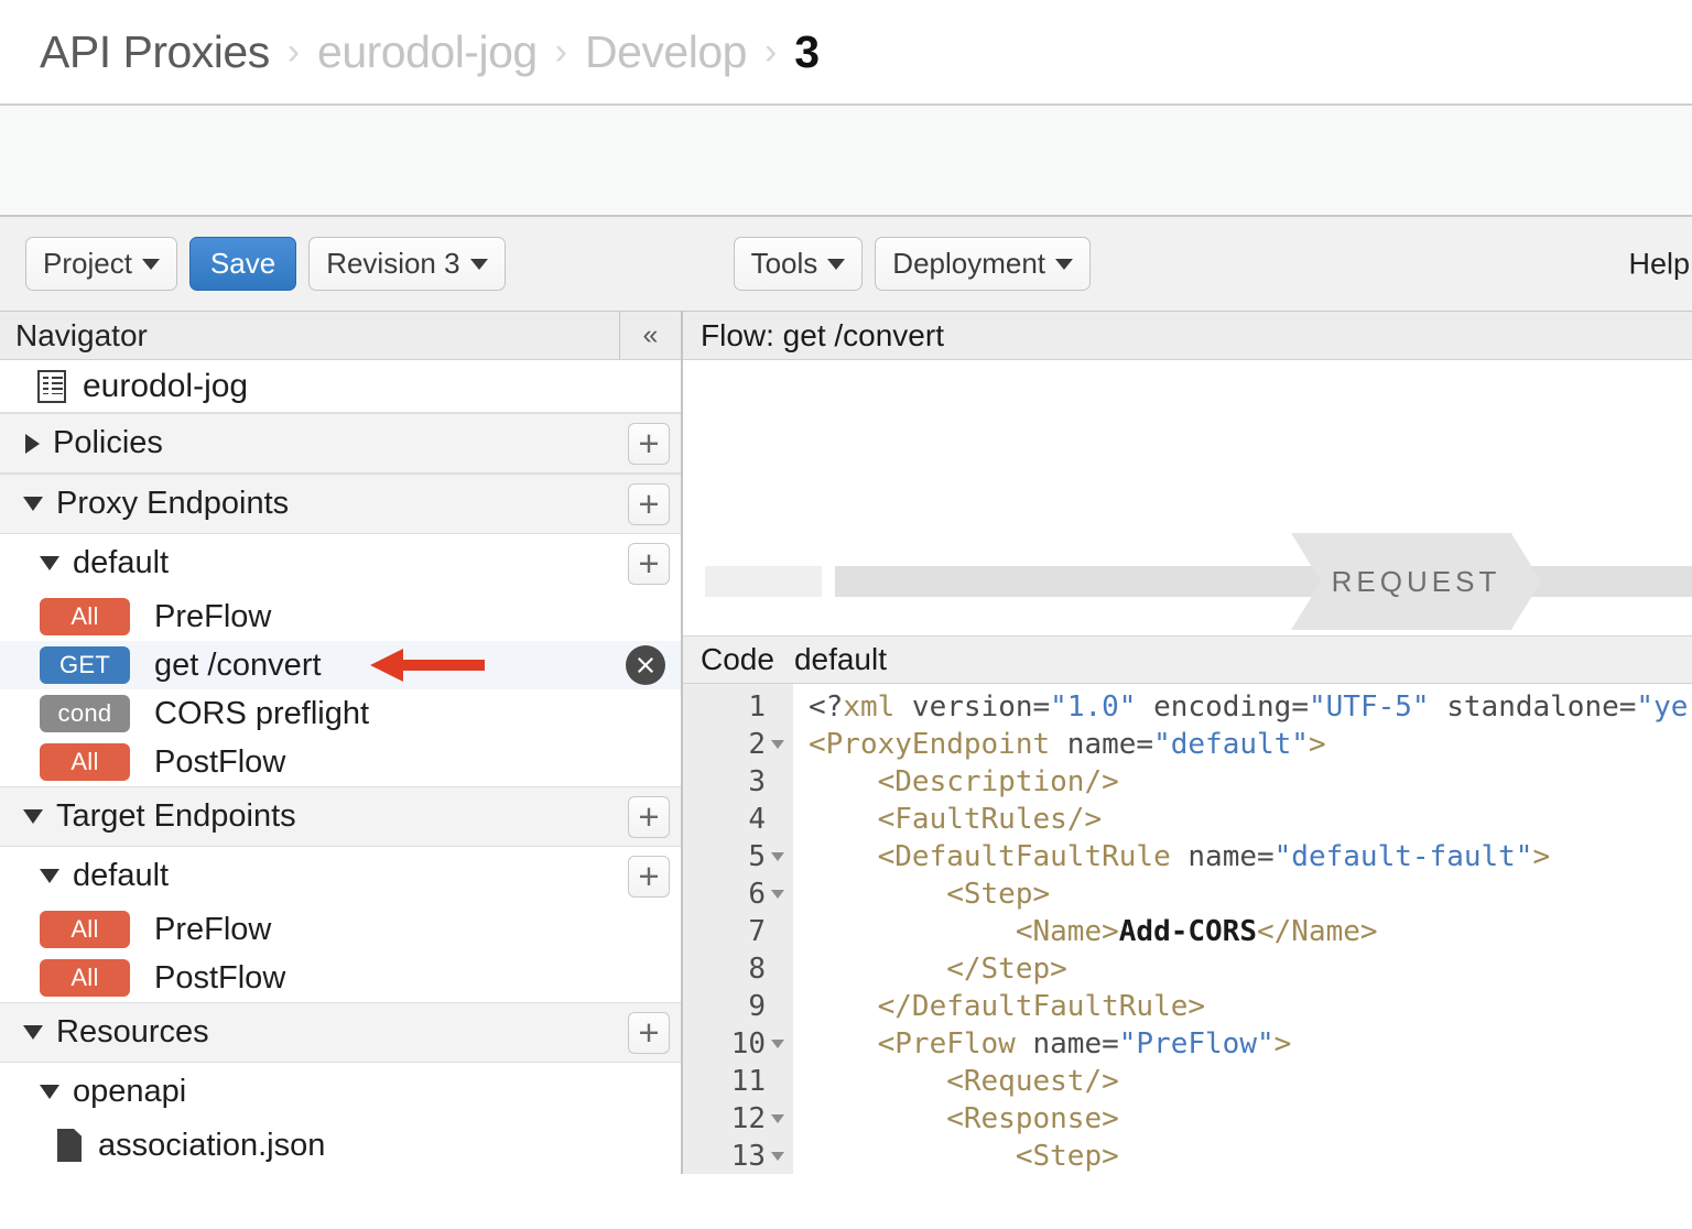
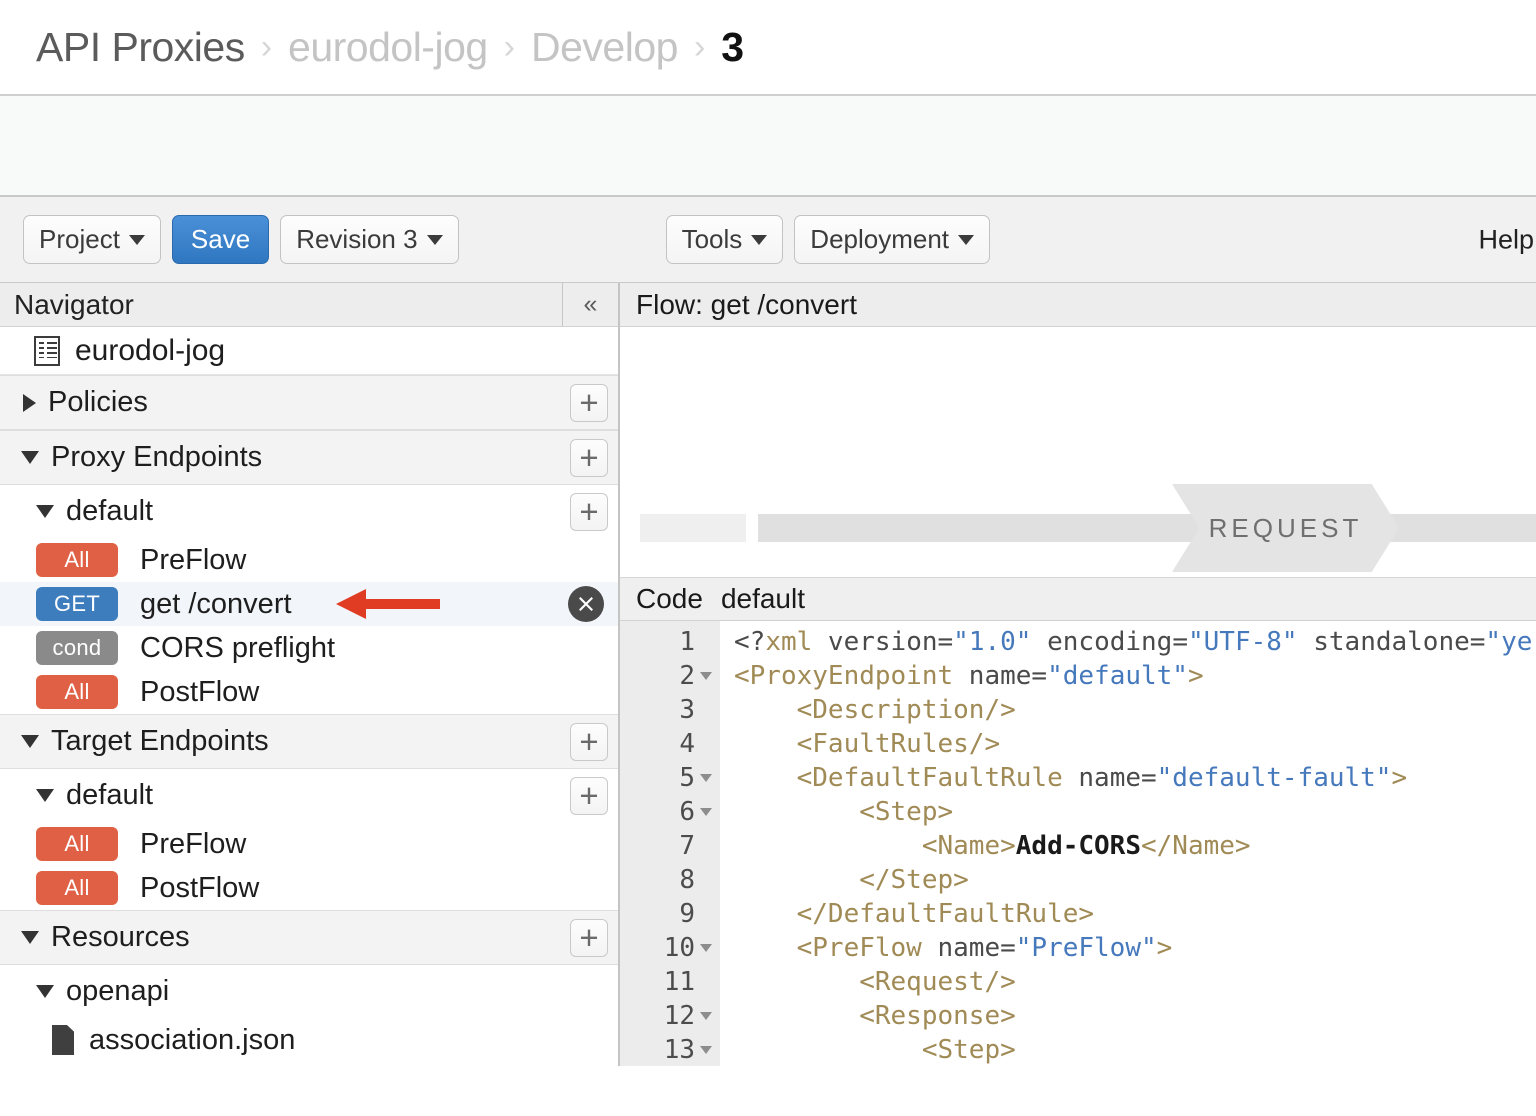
  API Proxies
  ›
  eurodol-jog
  ›
  Develop
  ›
  3
  Project
  Save
  Revision 3
  Tools
  Deployment
  Help
  Navigator
  «
  eurodol-jog
  Policies
  +
  Proxy Endpoints
  +
  default
  +
  All
  PreFlow
  GET
  get /convert
  cond
  CORS preflight
  All
  PostFlow
  Target Endpoints
  +
  default
  +
  All
  PreFlow
  All
  PostFlow
  Resources
  +
  openapi
  association.json
  Flow: get /convert
  REQUEST
  Code
  default
  1
  2
  3
  4
  5
  6
  7
  8
  9
  10
  11
  12
  13
  <?
  xml
  version=
  "1.0"
  encoding=
- "UTF-5"
+ "UTF-8"
  standalone=
  "ye
  <ProxyEndpoint
  name=
  "default"
  >
  <Description/>
  <FaultRules/>
  <DefaultFaultRule
  name=
  "default-fault"
  >
  <Step>
  <Name>
  Add-CORS
  </Name>
  </Step>
  </DefaultFaultRule>
  <PreFlow
  name=
  "PreFlow"
  >
  <Request/>
  <Response>
  <Step>
